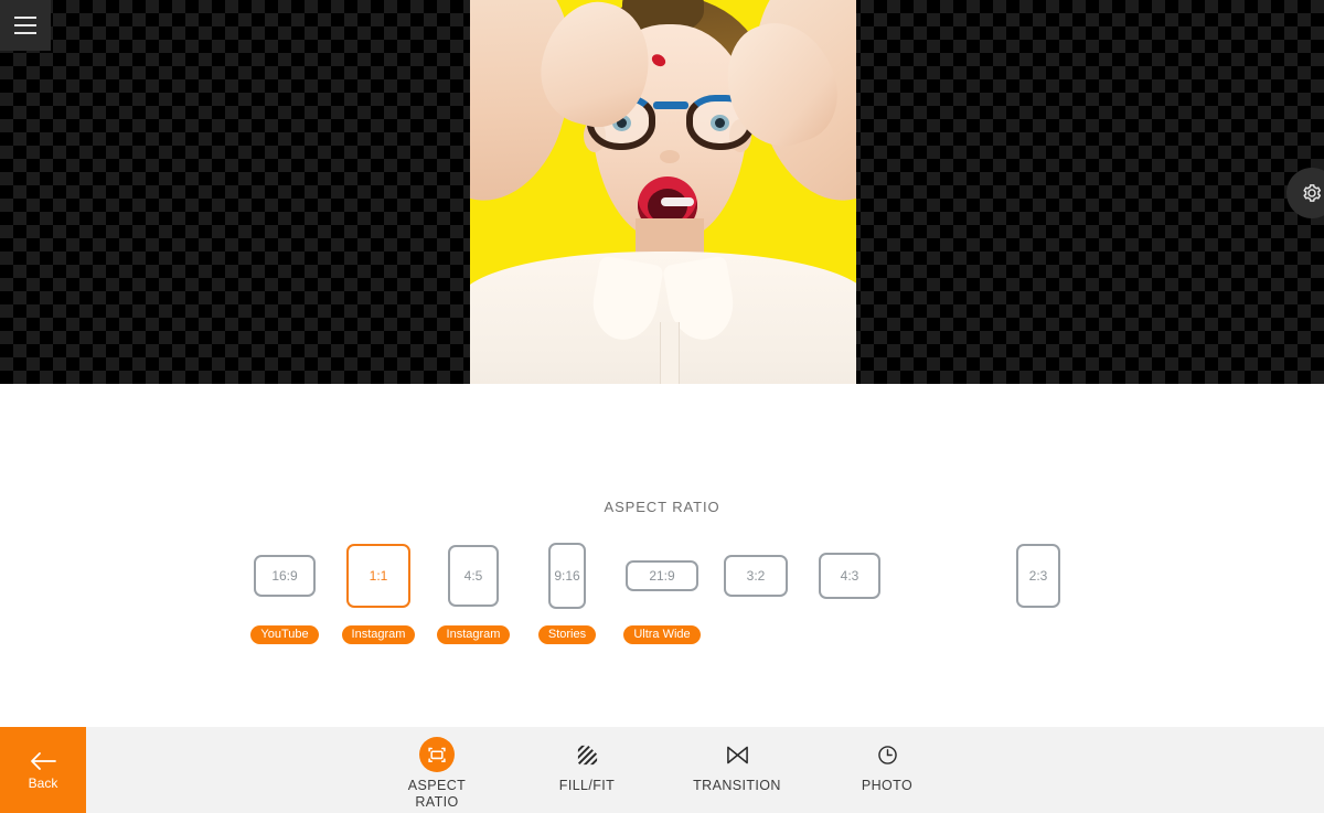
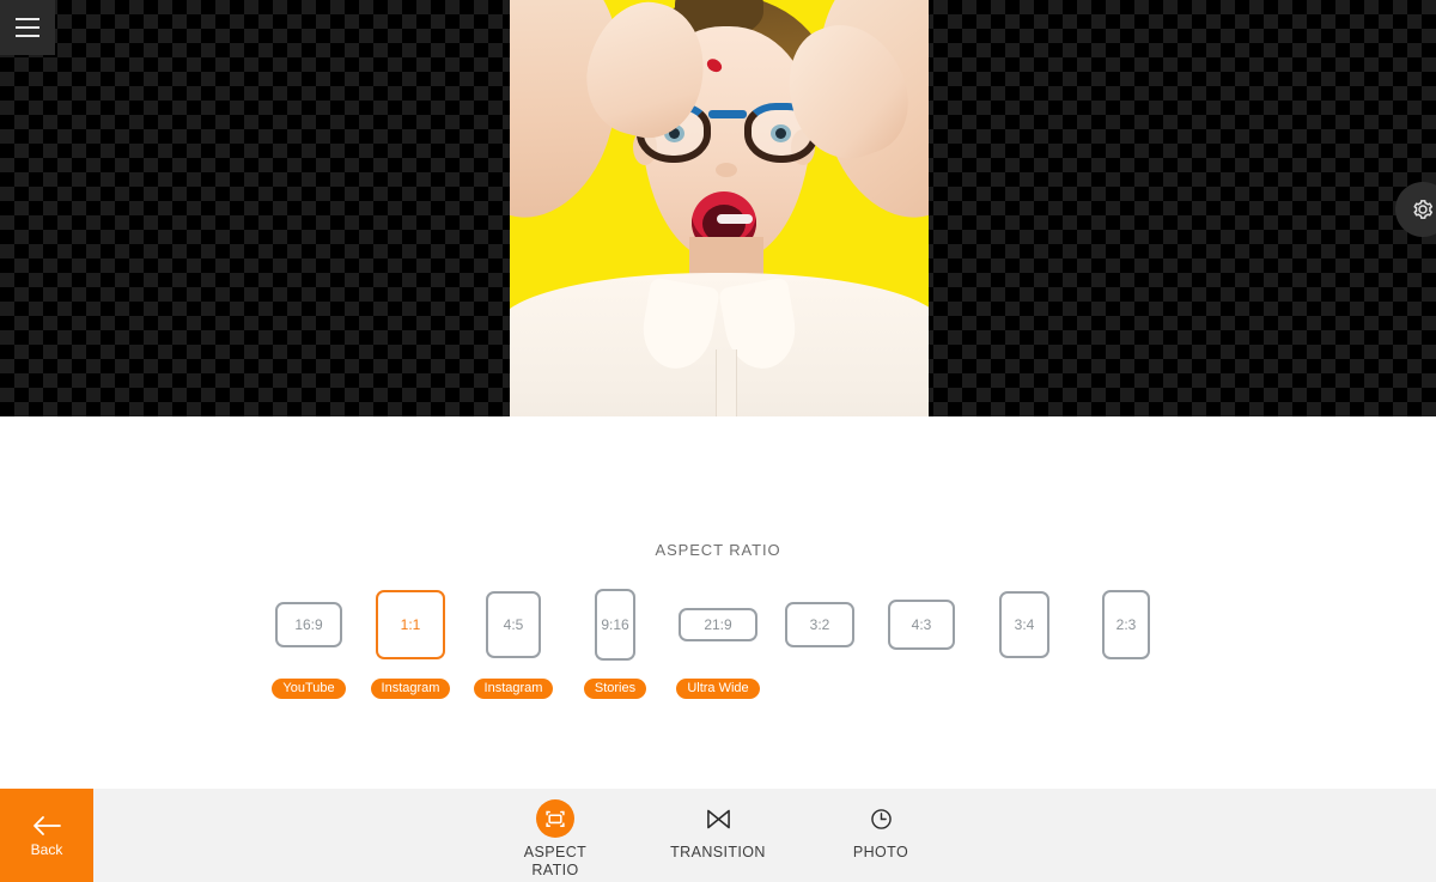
  ASPECT RATIO
  16:9
  YouTube
  1:1
  Instagram
  4:5
  Instagram
  9:16
  Stories
  21:9
  Ultra Wide
  3:2
  4:3
+ 3:4
  2:3
  ASPECT
  RATIO
- FILL/FIT
  TRANSITION
  PHOTO
  Back
